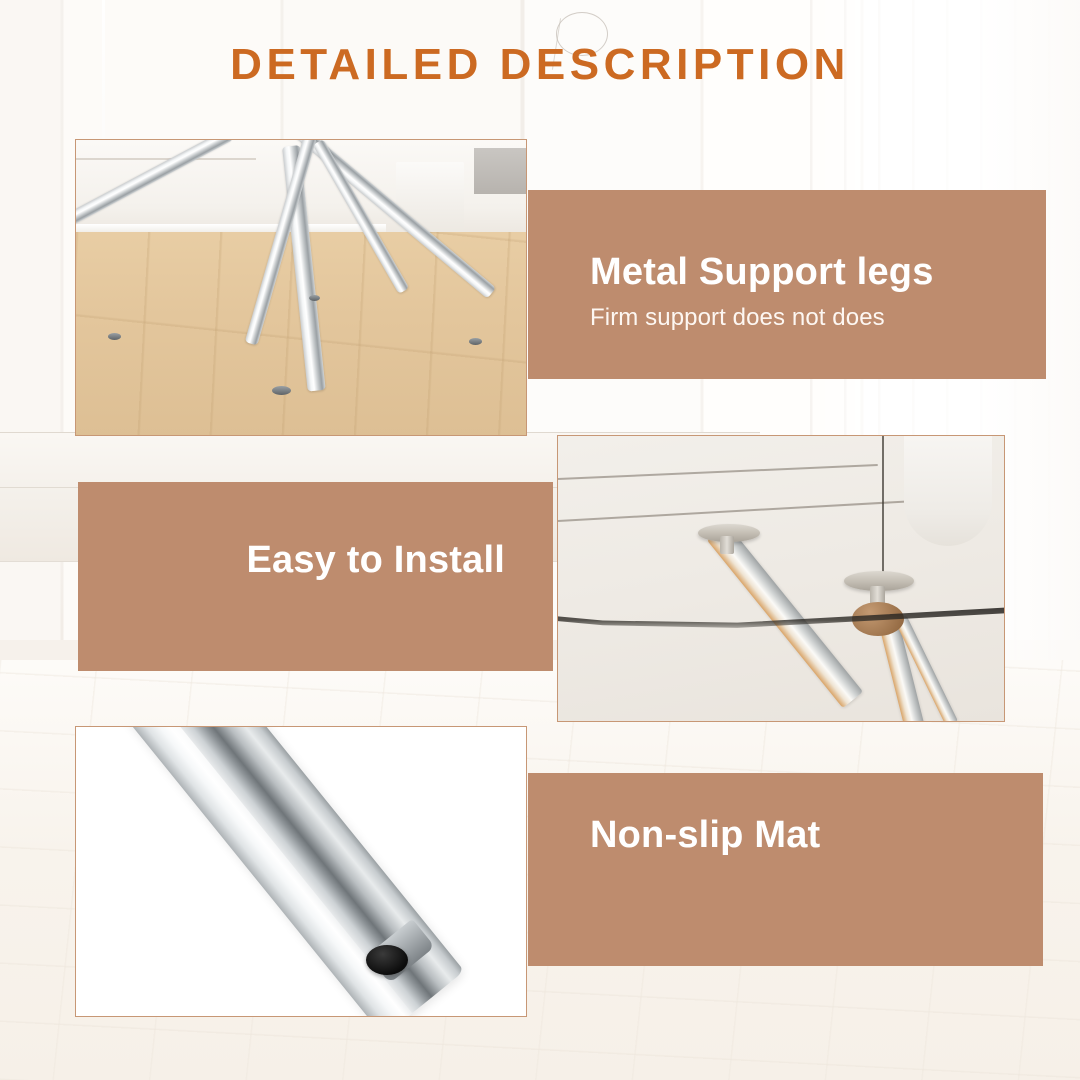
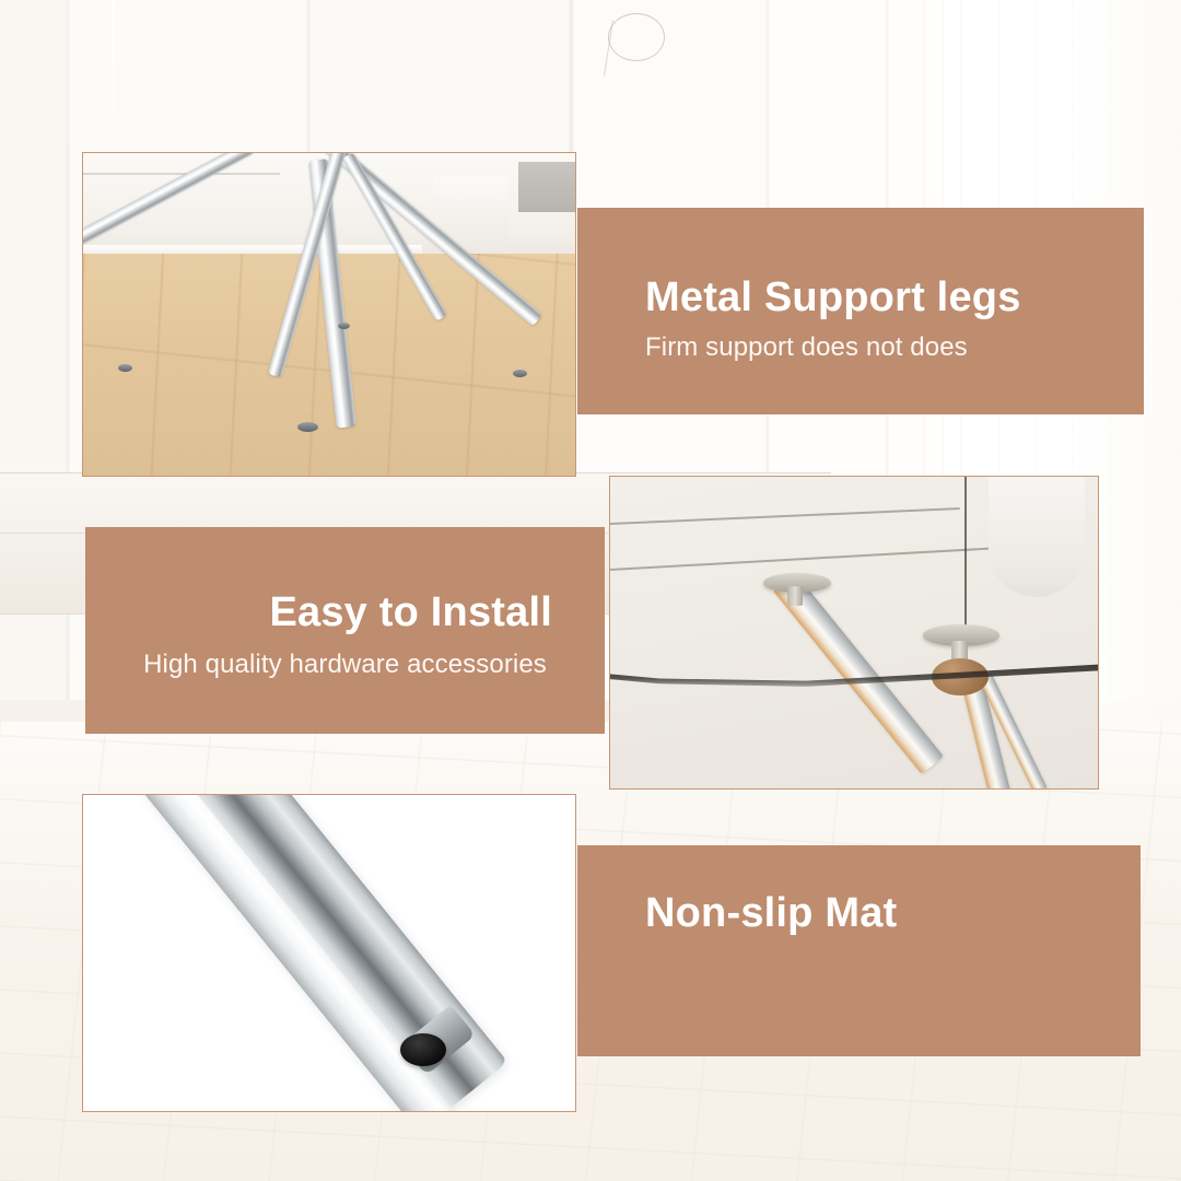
- DETAILED DESCRIPTION
  Metal Support legs
  Firm support does not does
  Easy to Install
+ High quality hardware accessories
  Non-slip Mat
